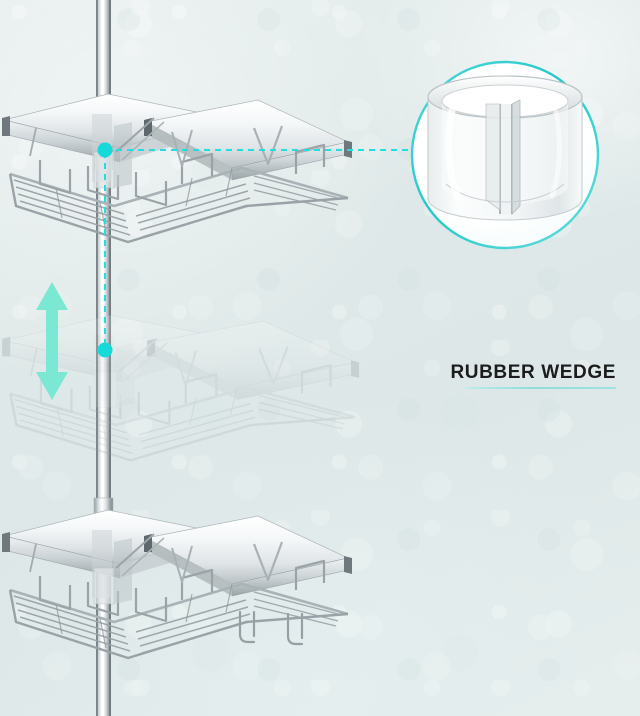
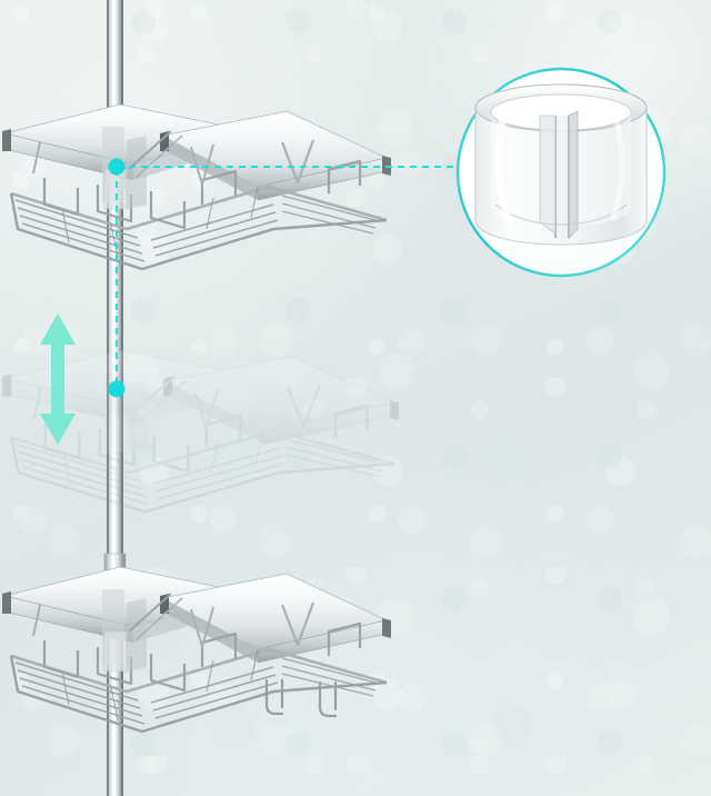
- RUBBER WEDGE
